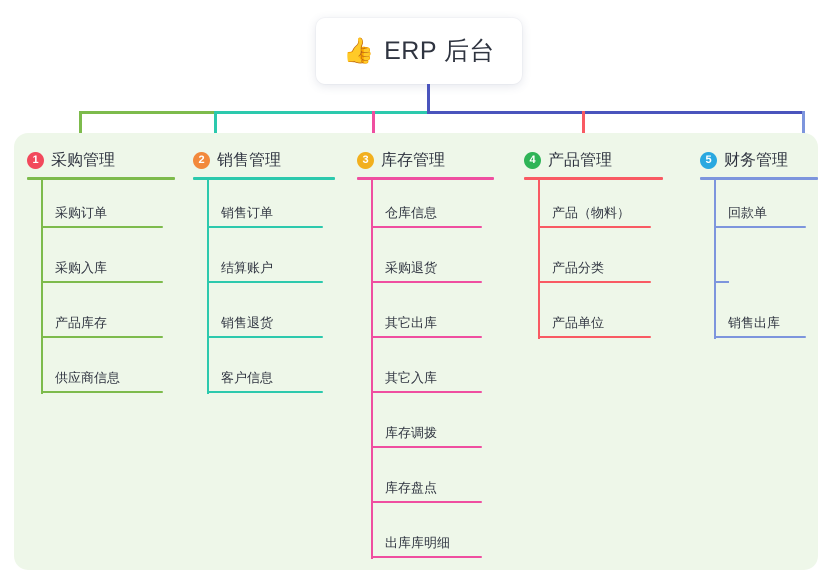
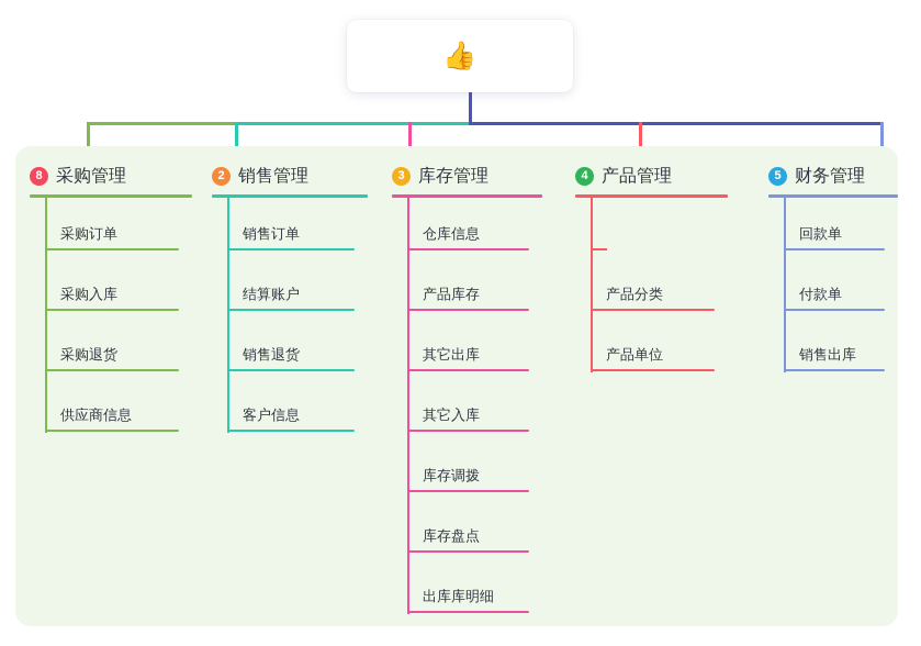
  👍
- ERP 后台
- 1
+ 8
  采购管理
  采购订单
  采购入库
- 产品库存
+ 采购退货
  供应商信息
  2
  销售管理
  销售订单
  结算账户
  销售退货
  客户信息
  3
  库存管理
  仓库信息
- 采购退货
+ 产品库存
  其它出库
  其它入库
  库存调拨
  库存盘点
  出库库明细
  4
  产品管理
- 产品（物料）
  产品分类
  产品单位
  5
  财务管理
  回款单
+ 付款单
  销售出库
